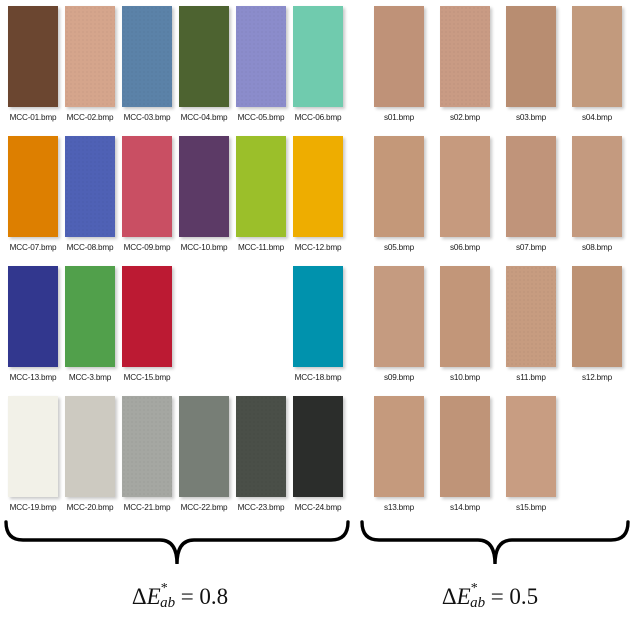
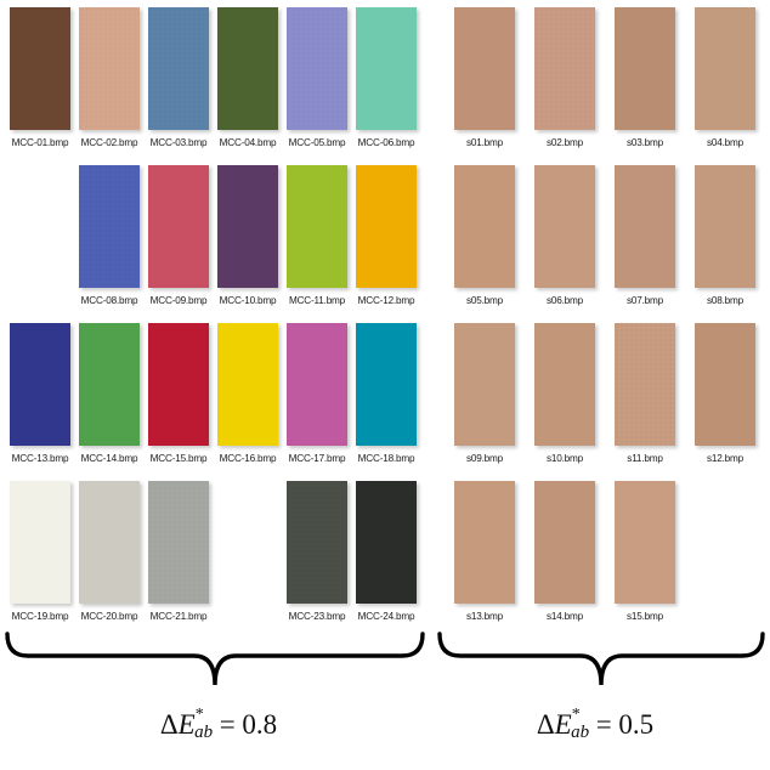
  MCC-01.bmp
  MCC-02.bmp
  MCC-03.bmp
  MCC-04.bmp
  MCC-05.bmp
  MCC-06.bmp
  s01.bmp
  s02.bmp
  s03.bmp
  s04.bmp
- MCC-07.bmp
  MCC-08.bmp
  MCC-09.bmp
  MCC-10.bmp
  MCC-11.bmp
  MCC-12.bmp
  s05.bmp
  s06.bmp
  s07.bmp
  s08.bmp
  MCC-13.bmp
- MCC-3.bmp
+ MCC-14.bmp
  MCC-15.bmp
+ MCC-16.bmp
+ MCC-17.bmp
  MCC-18.bmp
  s09.bmp
  s10.bmp
  s11.bmp
  s12.bmp
  MCC-19.bmp
  MCC-20.bmp
  MCC-21.bmp
- MCC-22.bmp
  MCC-23.bmp
  MCC-24.bmp
  s13.bmp
  s14.bmp
  s15.bmp
  ΔE
  *
  ab
  = 0.8
  ΔE
  *
  ab
  = 0.5
